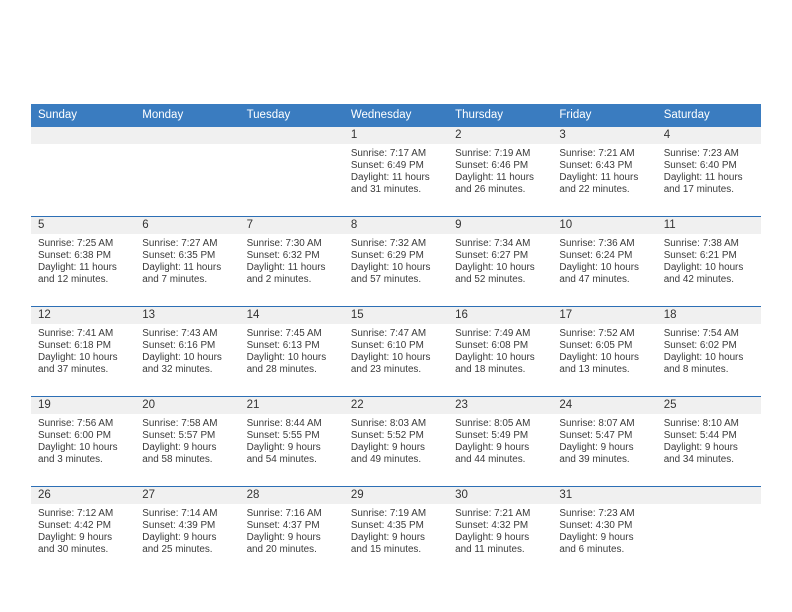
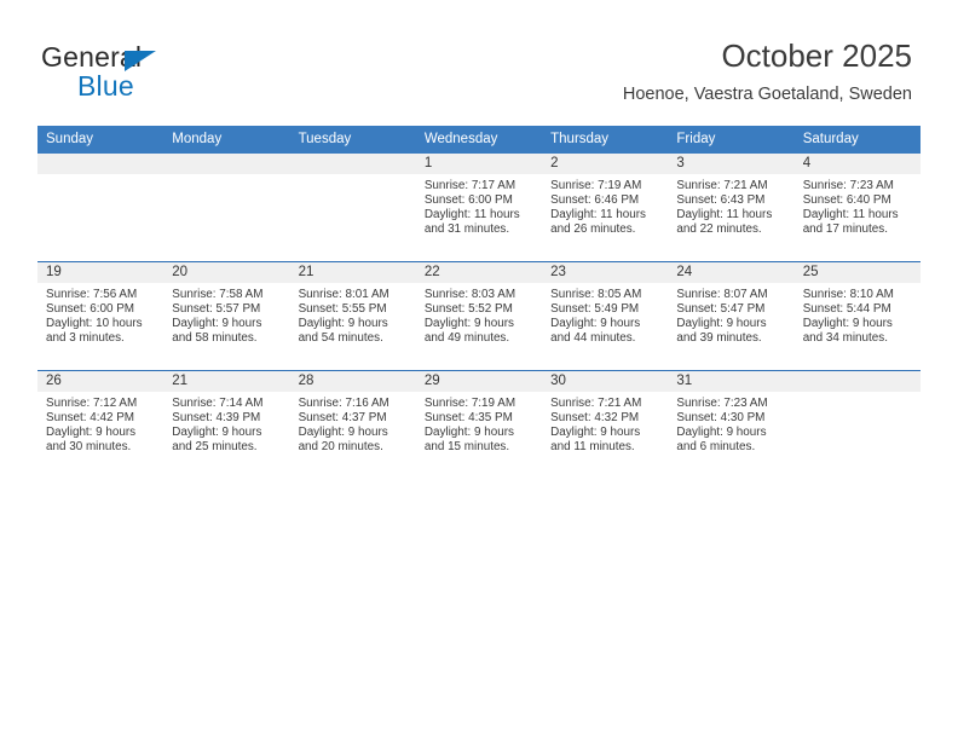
+ General
+ Blue
+ October 2025
+ Hoenoe, Vaestra Goetaland, Sweden
  Sunday	Monday	Tuesday	Wednesday	Thursday	Friday	Saturday
- 			1Sunrise: 7:17 AMSunset: 6:49 PMDaylight: 11 hoursand 31 minutes.	2Sunrise: 7:19 AMSunset: 6:46 PMDaylight: 11 hoursand 26 minutes.	3Sunrise: 7:21 AMSunset: 6:43 PMDaylight: 11 hoursand 22 minutes.	4Sunrise: 7:23 AMSunset: 6:40 PMDaylight: 11 hoursand 17 minutes.
+ 			1Sunrise: 7:17 AMSunset: 6:00 PMDaylight: 11 hoursand 31 minutes.	2Sunrise: 7:19 AMSunset: 6:46 PMDaylight: 11 hoursand 26 minutes.	3Sunrise: 7:21 AMSunset: 6:43 PMDaylight: 11 hoursand 22 minutes.	4Sunrise: 7:23 AMSunset: 6:40 PMDaylight: 11 hoursand 17 minutes.
- 5Sunrise: 7:25 AMSunset: 6:38 PMDaylight: 11 hoursand 12 minutes.	6Sunrise: 7:27 AMSunset: 6:35 PMDaylight: 11 hoursand 7 minutes.	7Sunrise: 7:30 AMSunset: 6:32 PMDaylight: 11 hoursand 2 minutes.	8Sunrise: 7:32 AMSunset: 6:29 PMDaylight: 10 hoursand 57 minutes.	9Sunrise: 7:34 AMSunset: 6:27 PMDaylight: 10 hoursand 52 minutes.	10Sunrise: 7:36 AMSunset: 6:24 PMDaylight: 10 hoursand 47 minutes.	11Sunrise: 7:38 AMSunset: 6:21 PMDaylight: 10 hoursand 42 minutes.
- 12Sunrise: 7:41 AMSunset: 6:18 PMDaylight: 10 hoursand 37 minutes.	13Sunrise: 7:43 AMSunset: 6:16 PMDaylight: 10 hoursand 32 minutes.	14Sunrise: 7:45 AMSunset: 6:13 PMDaylight: 10 hoursand 28 minutes.	15Sunrise: 7:47 AMSunset: 6:10 PMDaylight: 10 hoursand 23 minutes.	16Sunrise: 7:49 AMSunset: 6:08 PMDaylight: 10 hoursand 18 minutes.	17Sunrise: 7:52 AMSunset: 6:05 PMDaylight: 10 hoursand 13 minutes.	18Sunrise: 7:54 AMSunset: 6:02 PMDaylight: 10 hoursand 8 minutes.
- 19Sunrise: 7:56 AMSunset: 6:00 PMDaylight: 10 hoursand 3 minutes.	20Sunrise: 7:58 AMSunset: 5:57 PMDaylight: 9 hoursand 58 minutes.	21Sunrise: 8:44 AMSunset: 5:55 PMDaylight: 9 hoursand 54 minutes.	22Sunrise: 8:03 AMSunset: 5:52 PMDaylight: 9 hoursand 49 minutes.	23Sunrise: 8:05 AMSunset: 5:49 PMDaylight: 9 hoursand 44 minutes.	24Sunrise: 8:07 AMSunset: 5:47 PMDaylight: 9 hoursand 39 minutes.	25Sunrise: 8:10 AMSunset: 5:44 PMDaylight: 9 hoursand 34 minutes.
+ 19Sunrise: 7:56 AMSunset: 6:00 PMDaylight: 10 hoursand 3 minutes.	20Sunrise: 7:58 AMSunset: 5:57 PMDaylight: 9 hoursand 58 minutes.	21Sunrise: 8:01 AMSunset: 5:55 PMDaylight: 9 hoursand 54 minutes.	22Sunrise: 8:03 AMSunset: 5:52 PMDaylight: 9 hoursand 49 minutes.	23Sunrise: 8:05 AMSunset: 5:49 PMDaylight: 9 hoursand 44 minutes.	24Sunrise: 8:07 AMSunset: 5:47 PMDaylight: 9 hoursand 39 minutes.	25Sunrise: 8:10 AMSunset: 5:44 PMDaylight: 9 hoursand 34 minutes.
- 26Sunrise: 7:12 AMSunset: 4:42 PMDaylight: 9 hoursand 30 minutes.	27Sunrise: 7:14 AMSunset: 4:39 PMDaylight: 9 hoursand 25 minutes.	28Sunrise: 7:16 AMSunset: 4:37 PMDaylight: 9 hoursand 20 minutes.	29Sunrise: 7:19 AMSunset: 4:35 PMDaylight: 9 hoursand 15 minutes.	30Sunrise: 7:21 AMSunset: 4:32 PMDaylight: 9 hoursand 11 minutes.	31Sunrise: 7:23 AMSunset: 4:30 PMDaylight: 9 hoursand 6 minutes.
+ 26Sunrise: 7:12 AMSunset: 4:42 PMDaylight: 9 hoursand 30 minutes.	21Sunrise: 7:14 AMSunset: 4:39 PMDaylight: 9 hoursand 25 minutes.	28Sunrise: 7:16 AMSunset: 4:37 PMDaylight: 9 hoursand 20 minutes.	29Sunrise: 7:19 AMSunset: 4:35 PMDaylight: 9 hoursand 15 minutes.	30Sunrise: 7:21 AMSunset: 4:32 PMDaylight: 9 hoursand 11 minutes.	31Sunrise: 7:23 AMSunset: 4:30 PMDaylight: 9 hoursand 6 minutes.
